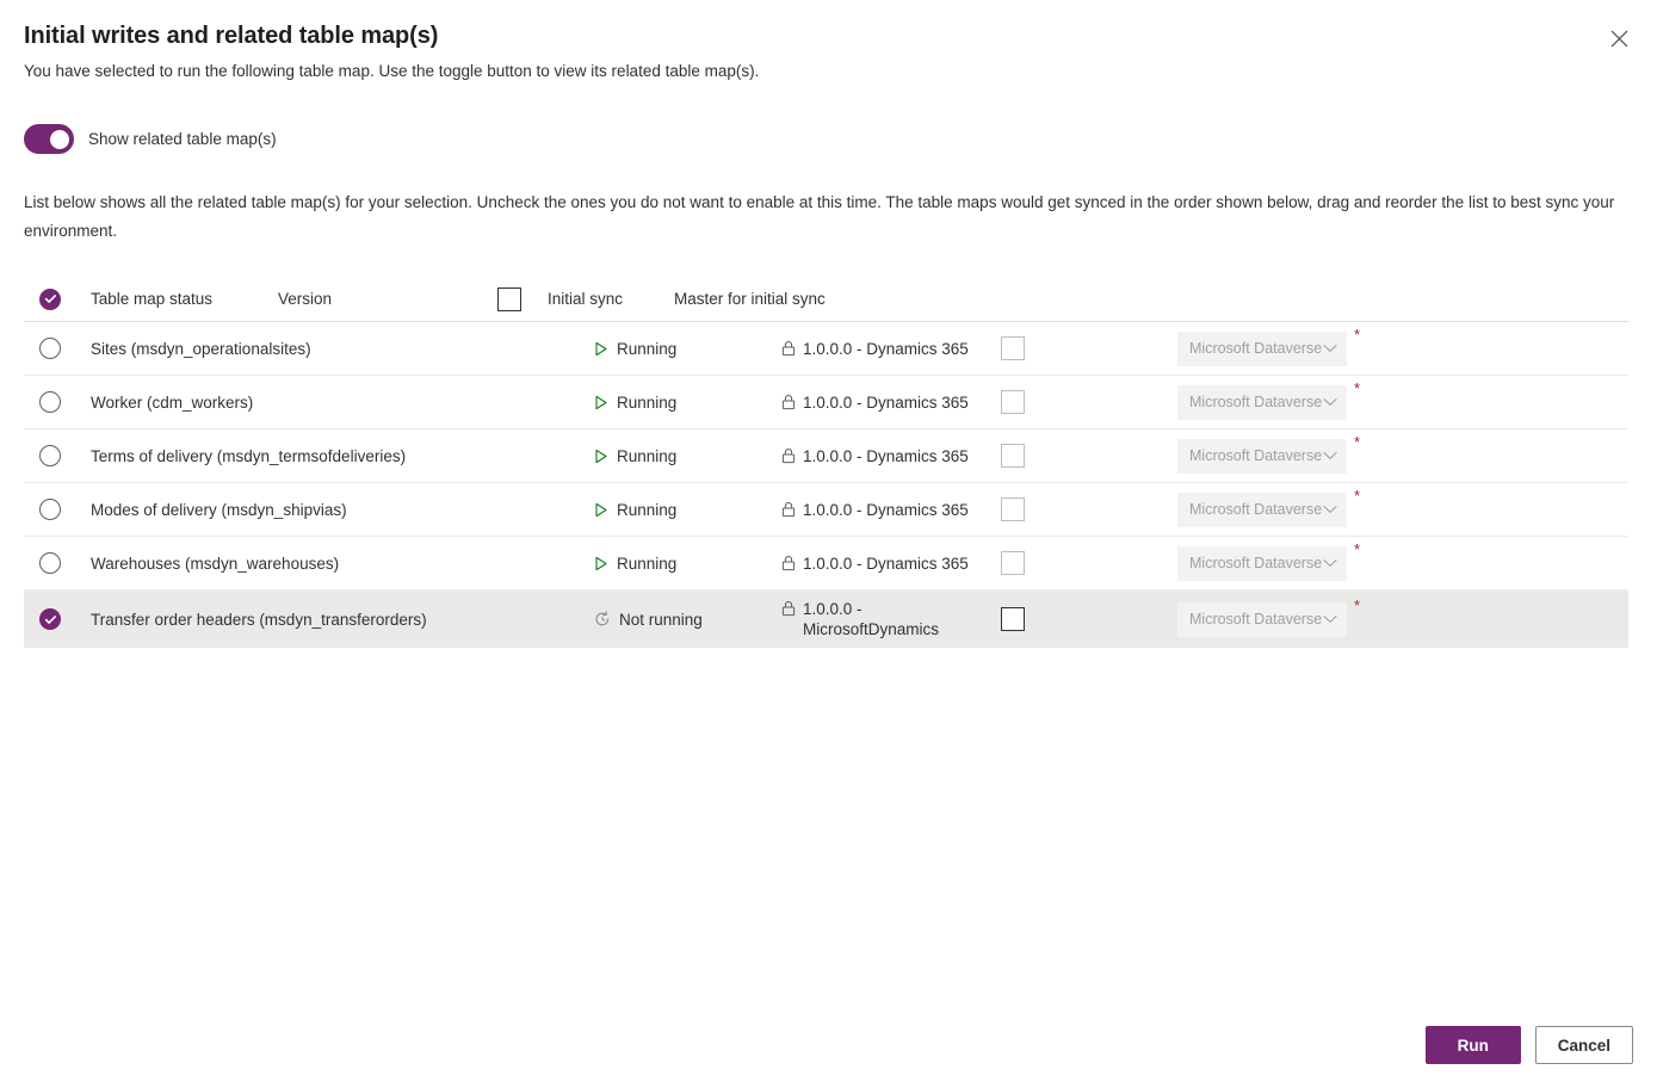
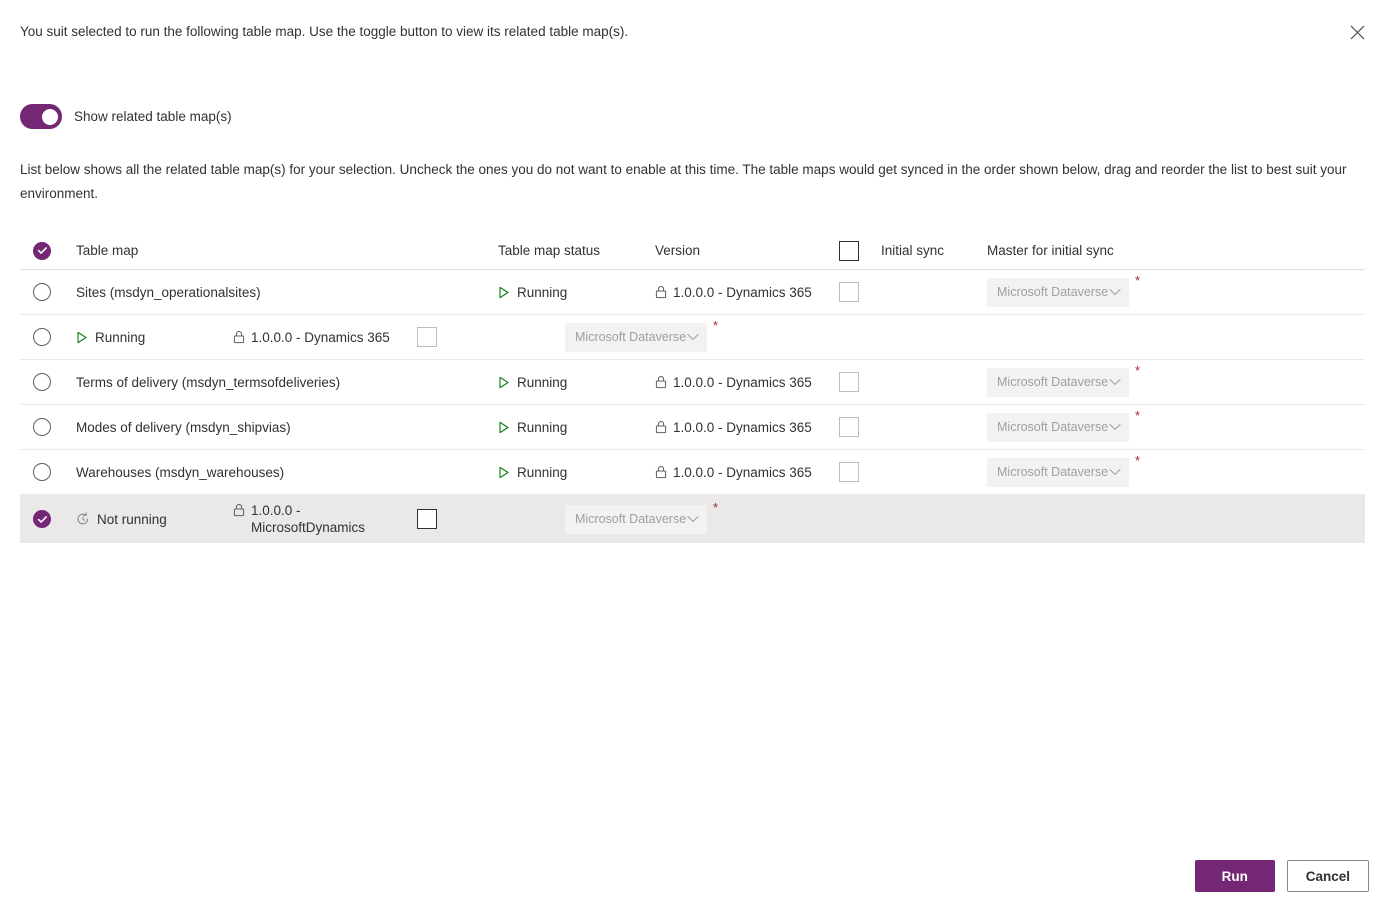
- Initial writes and related table map(s)
- You have selected to run the following table map. Use the toggle button to view its related table map(s).
+ You suit selected to run the following table map. Use the toggle button to view its related table map(s).
  Show related table map(s)
- List below shows all the related table map(s) for your selection. Uncheck the ones you do not want to enable at this time. The table maps would get synced in the order shown below, drag and reorder the list to best sync your environment.
+ List below shows all the related table map(s) for your selection. Uncheck the ones you do not want to enable at this time. The table maps would get synced in the order shown below, drag and reorder the list to best suit your environment.
+ Table map
  Table map status
  Version
  Initial sync
  Master for initial sync
  Sites (msdyn_operationalsites)
  Running
  1.0.0.0 - Dynamics 365
  Microsoft Dataverse
  *
- Worker (cdm_workers)
  Running
  1.0.0.0 - Dynamics 365
  Microsoft Dataverse
  *
  Terms of delivery (msdyn_termsofdeliveries)
  Running
  1.0.0.0 - Dynamics 365
  Microsoft Dataverse
  *
  Modes of delivery (msdyn_shipvias)
  Running
  1.0.0.0 - Dynamics 365
  Microsoft Dataverse
  *
  Warehouses (msdyn_warehouses)
  Running
  1.0.0.0 - Dynamics 365
  Microsoft Dataverse
  *
- Transfer order headers (msdyn_transferorders)
  Not running
  1.0.0.0 - MicrosoftDynamics
  Microsoft Dataverse
  *
  Run
  Cancel
